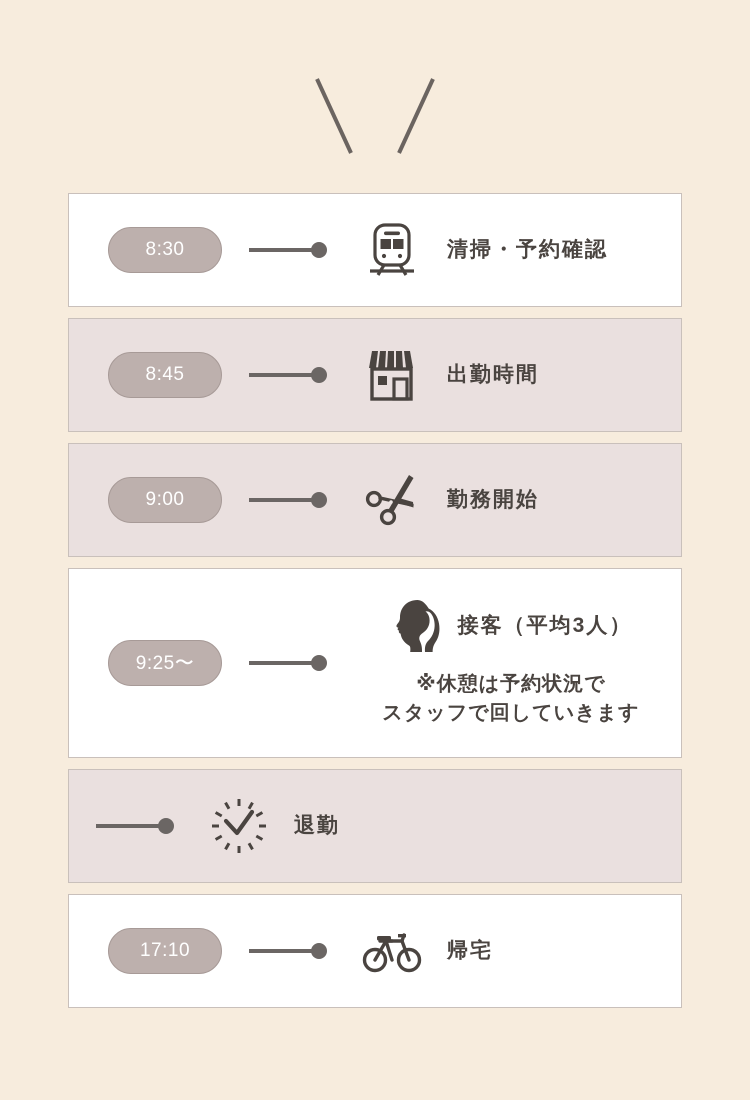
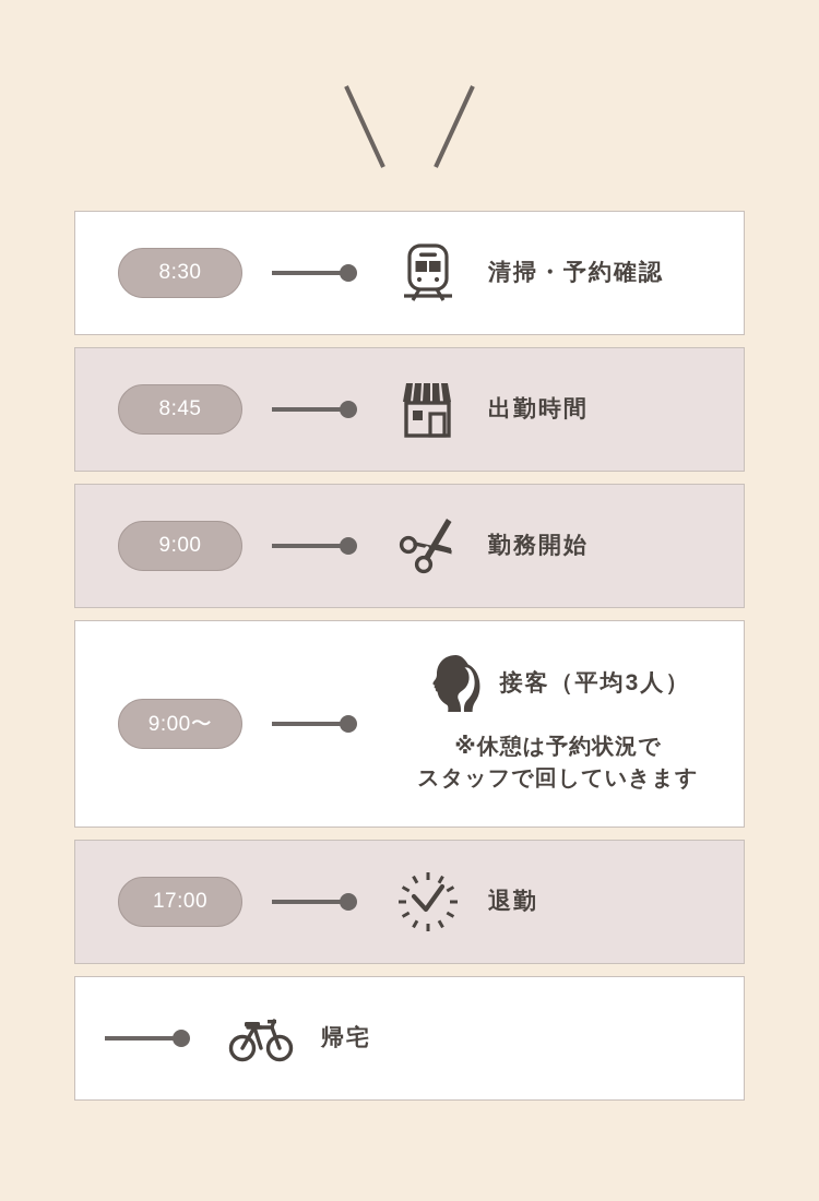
  8:30
  清掃・予約確認
  8:45
  出勤時間
  9:00
  勤務開始
- 9:25〜
+ 9:00〜
  接客（平均3人）
  ※休憩は予約状況で
  スタッフで回していきます
+ 17:00
  退勤
- 17:10
  帰宅
